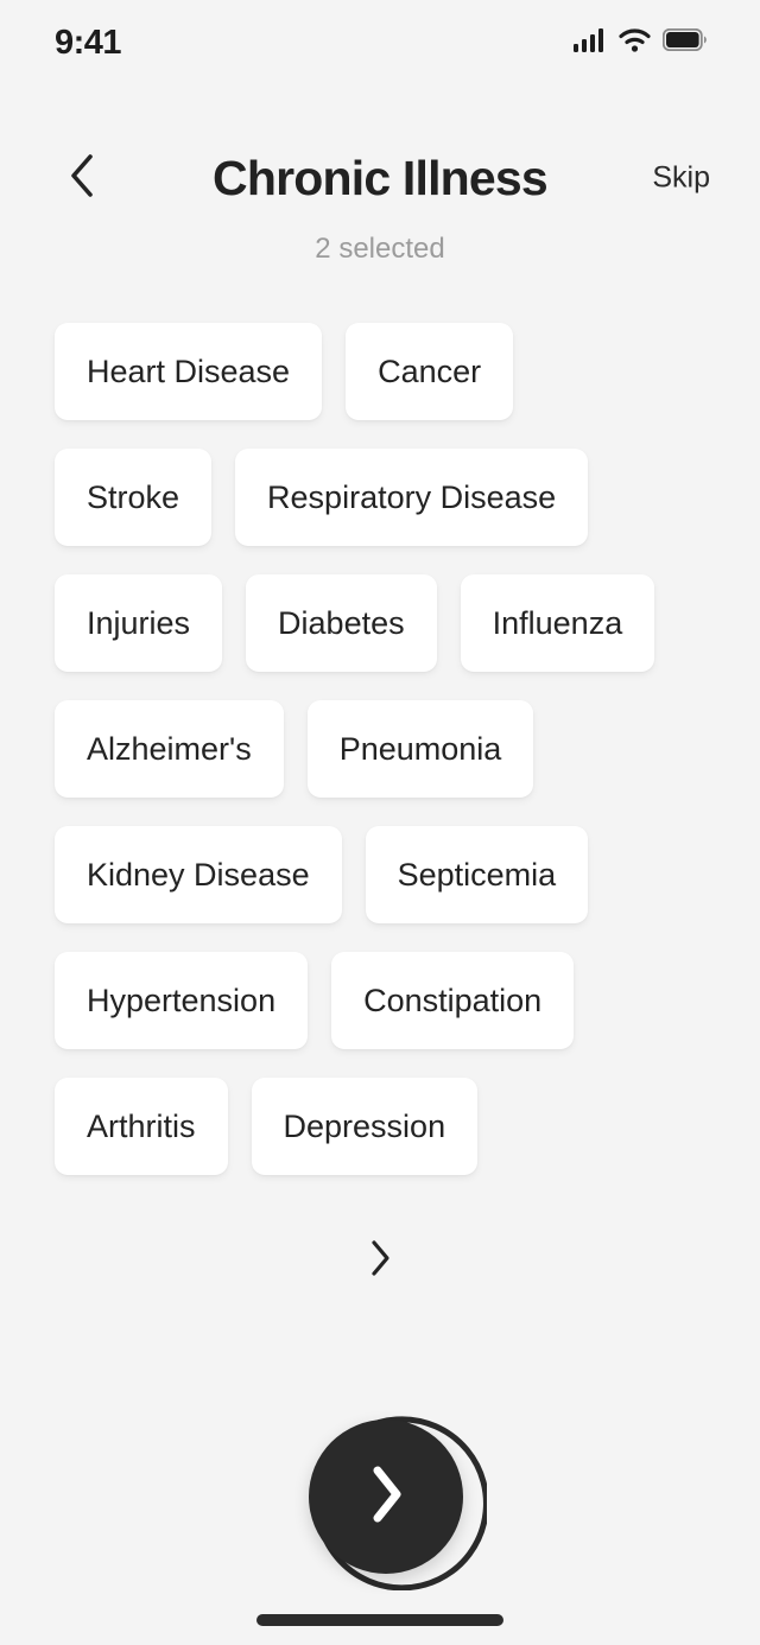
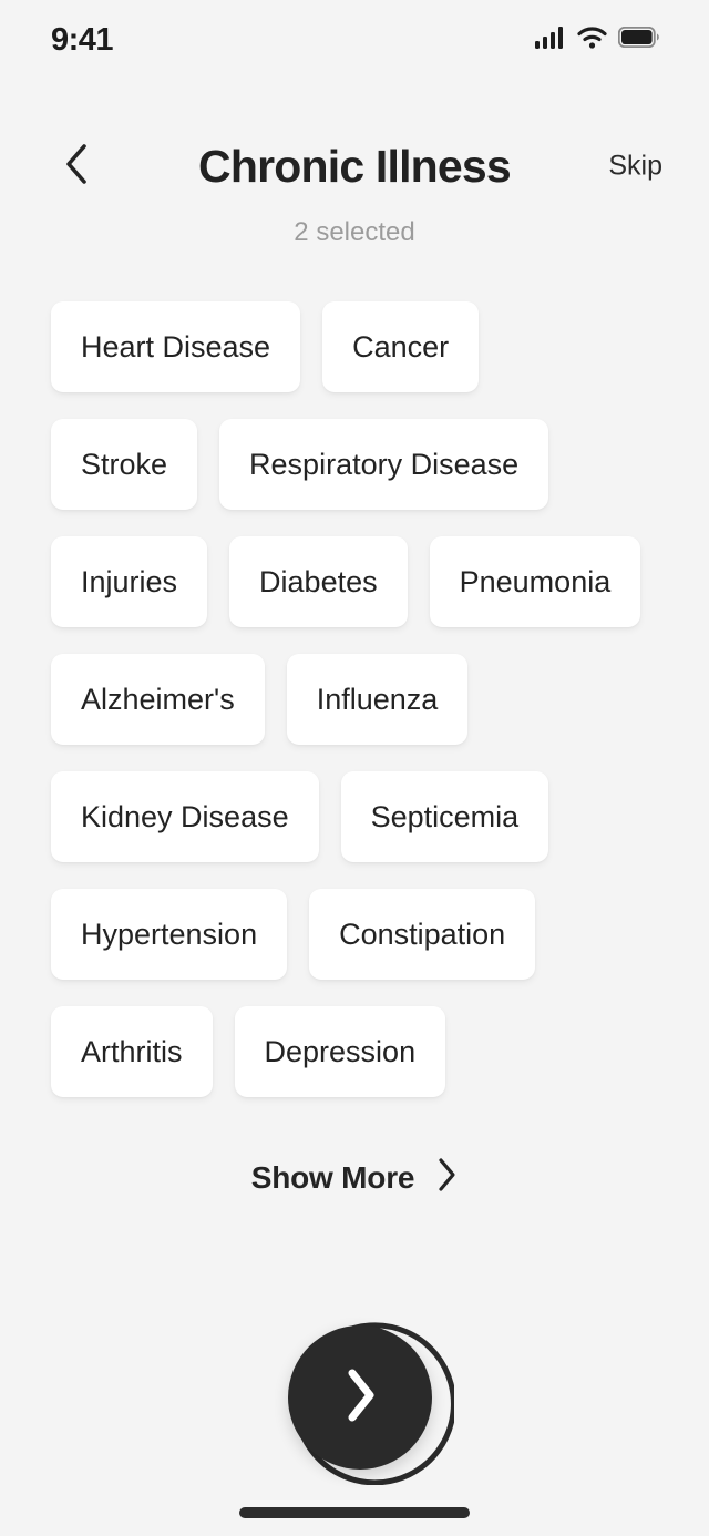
  9:41
  Chronic Illness
  Skip
  2 selected
  Heart Disease
  Cancer
  Stroke
  Respiratory Disease
  Injuries
  Diabetes
- Influenza
+ Pneumonia
  Alzheimer's
- Pneumonia
+ Influenza
  Kidney Disease
  Septicemia
  Hypertension
  Constipation
  Arthritis
  Depression
+ Show More
